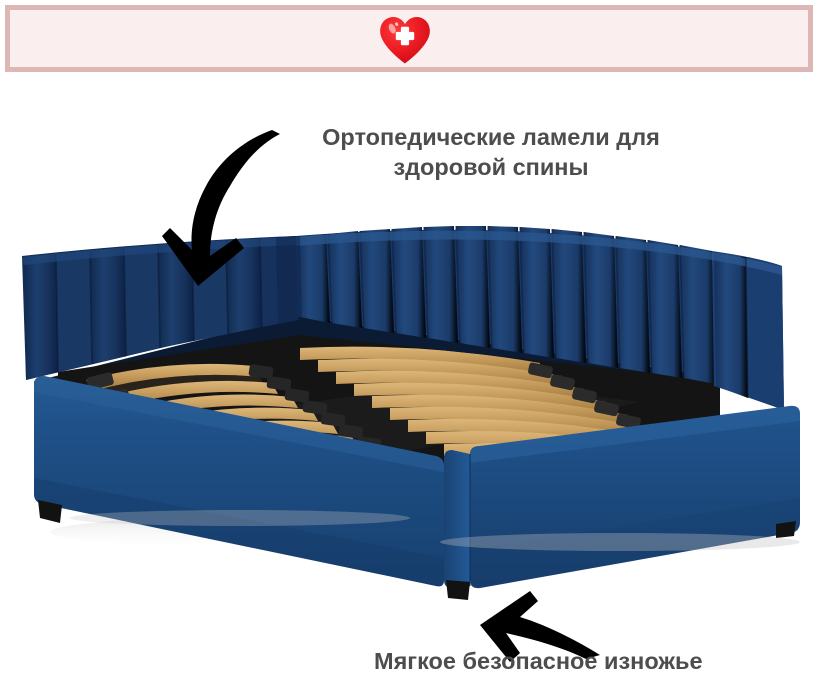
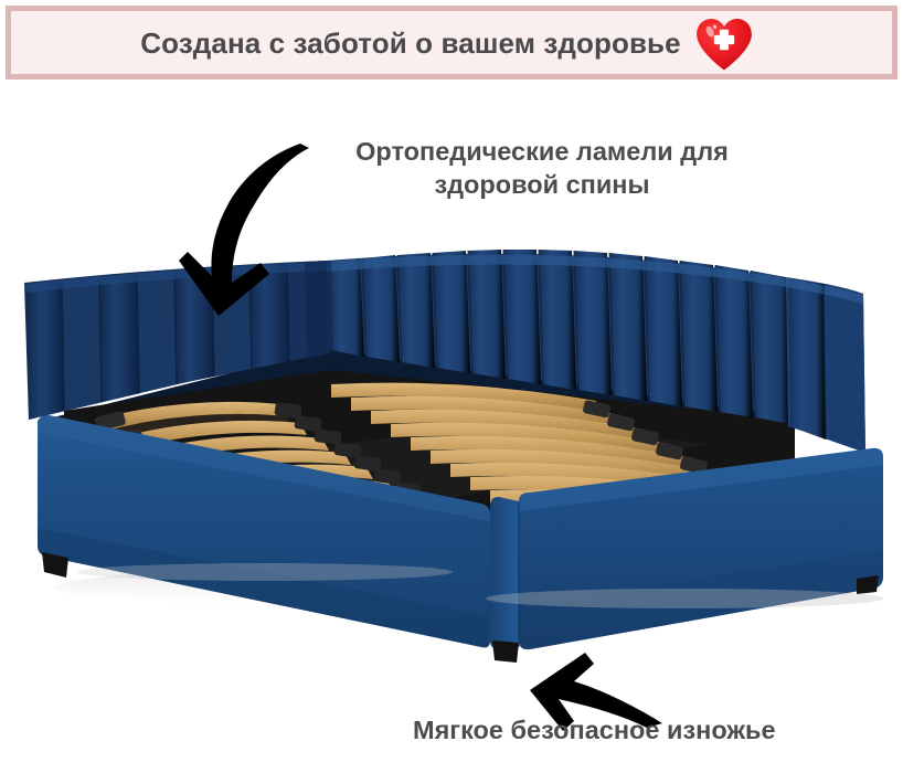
+ Создана с заботой о вашем здоровье
  Ортопедические ламели для
  здоровой спины
  Мягкое безопасное изножье
